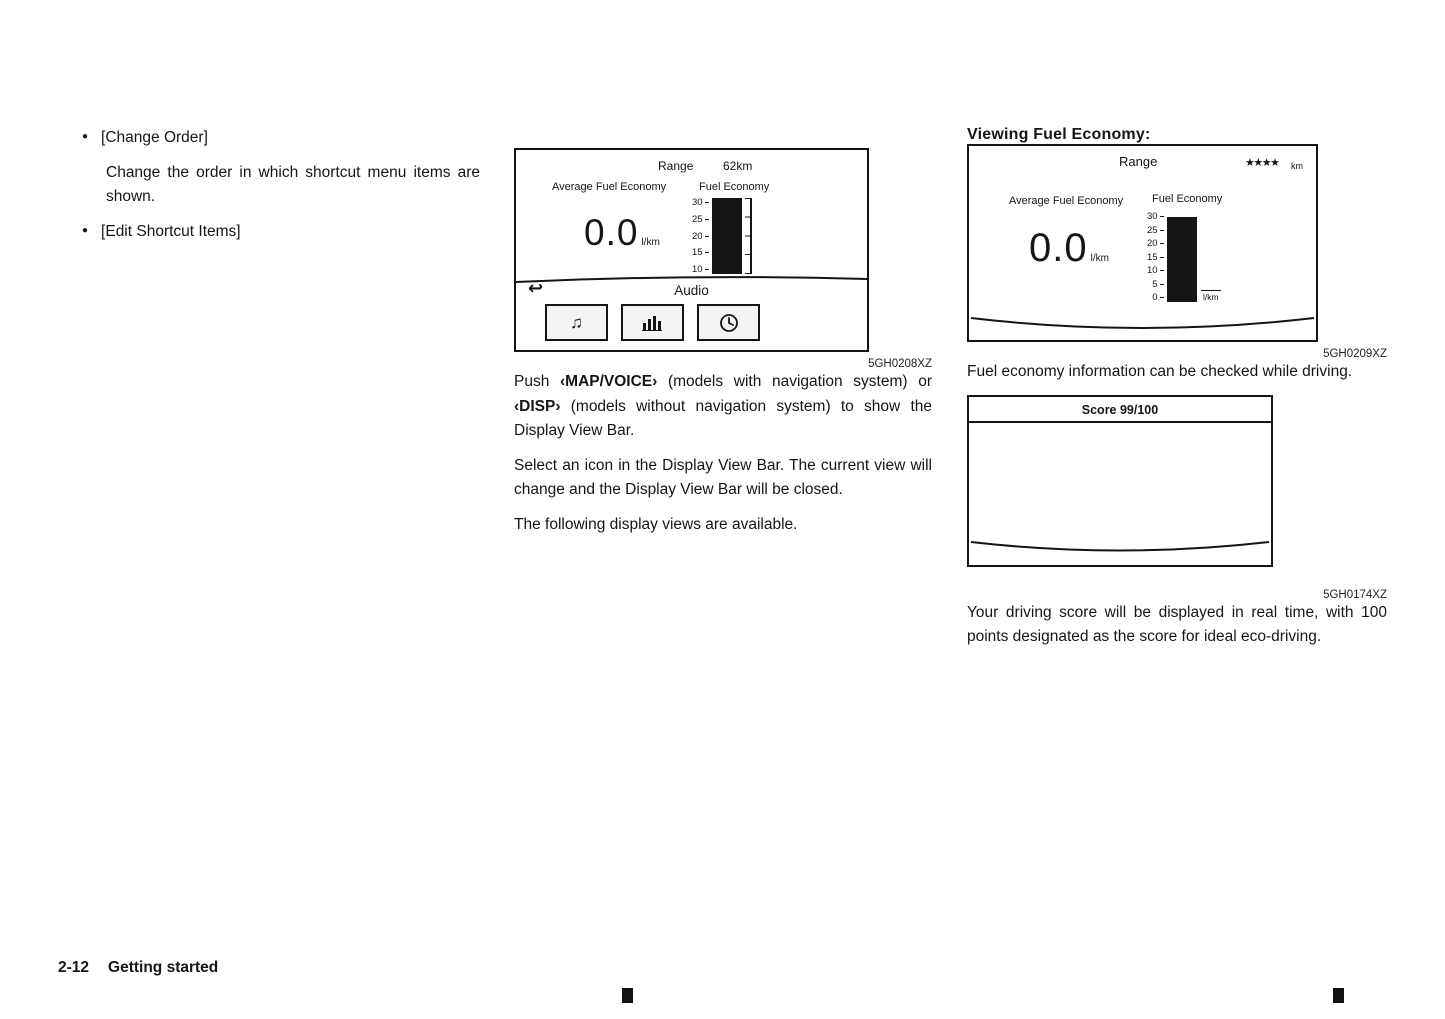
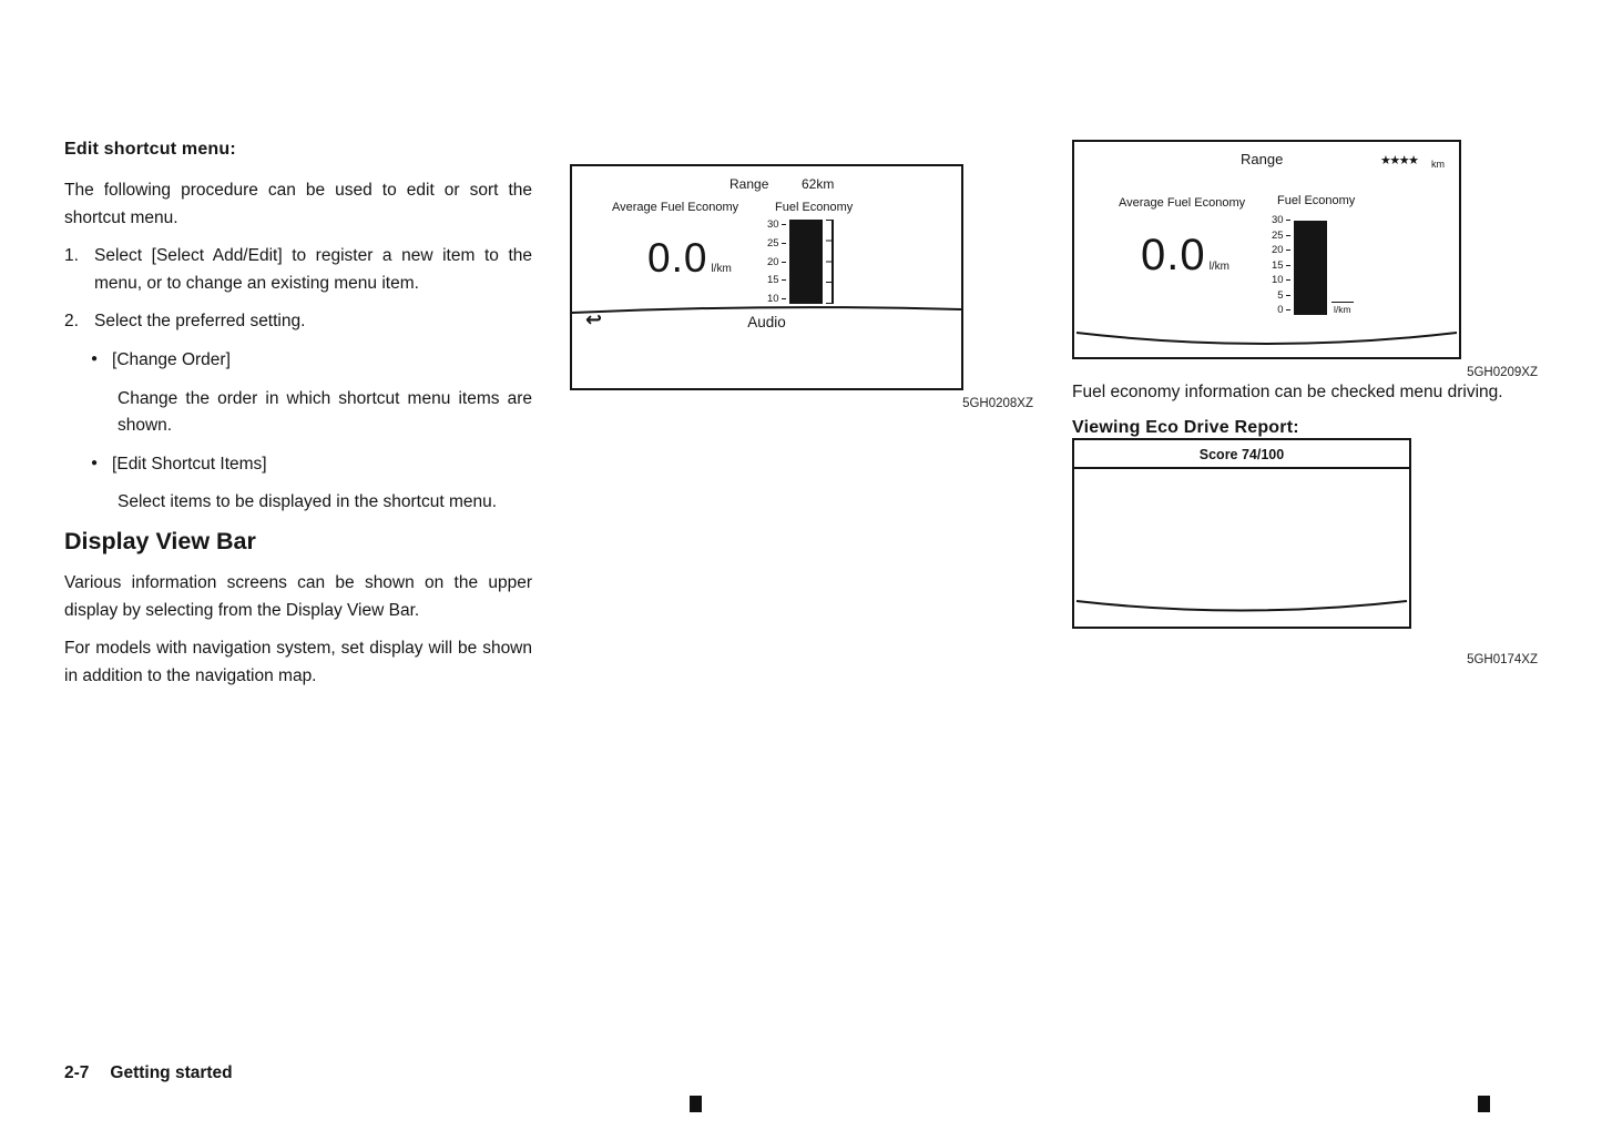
+ Edit shortcut menu:
+ The following procedure can be used to edit or sort the shortcut menu.
+ 1.
+ Select [Select Add/Edit] to register a new item to the menu, or to change an existing menu item.
+ 2.
+ Select the preferred setting.
  ●
  [Change Order]
  Change the order in which shortcut menu items are shown.
  ●
  [Edit Shortcut Items]
+ Select items to be displayed in the shortcut menu.
+ Display View Bar
+ Various information screens can be shown on the upper display by selecting from the Display View Bar.
+ For models with navigation system, set display will be shown in addition to the navigation map.
  Range
  62km
  Average Fuel Economy
  Fuel Economy
  0.0
  l/km
  30
  25
  20
  15
  10
  ↩
  Audio
- ♫
  5GH0208XZ
- Push ‹MAP/VOICE› (models with navigation system) or ‹DISP› (models without navigation system) to show the Display View Bar.
- Select an icon in the Display View Bar. The current view will change and the Display View Bar will be closed.
- The following display views are available.
- Viewing Fuel Economy:
  Range
  ★★★★
  km
  Average Fuel Economy
  Fuel Economy
  0.0
  l/km
  30
  25
  20
  15
  10
  5
  0
  l/km
  5GH0209XZ
- Fuel economy information can be checked while driving.
+ Fuel economy information can be checked menu driving.
+ Viewing Eco Drive Report:
- Score 99/100
+ Score 74/100
  5GH0174XZ
- Your driving score will be displayed in real time, with 100 points designated as the score for ideal eco-driving.
- 2-12
+ 2-7
  Getting started
